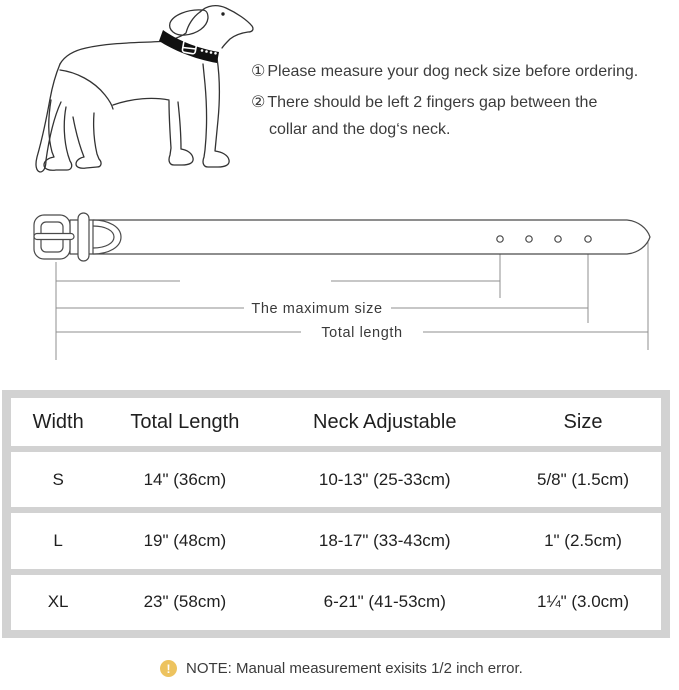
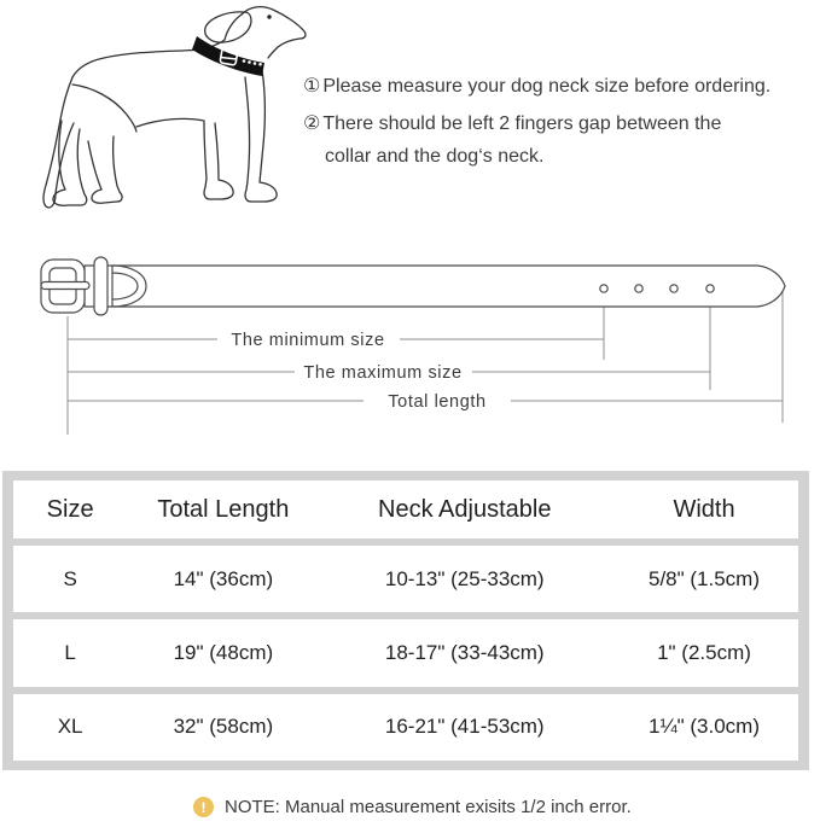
  ①Please measure your dog neck size before ordering.
  ②There should be left 2 fingers gap between the
  collar and the dog‘s neck.
+ The minimum size
  The maximum size
  Total length
- Width
+ Size
  Total Length
  Neck Adjustable
- Size
+ Width
  S
  14" (36cm)
  10-13" (25-33cm)
  5/8" (1.5cm)
  L
  19" (48cm)
  18-17" (33-43cm)
  1" (2.5cm)
  XL
- 23" (58cm)
+ 32" (58cm)
- 6-21" (41-53cm)
+ 16-21" (41-53cm)
  1¼" (3.0cm)
  !
  NOTE: Manual measurement exisits 1/2 inch error.
